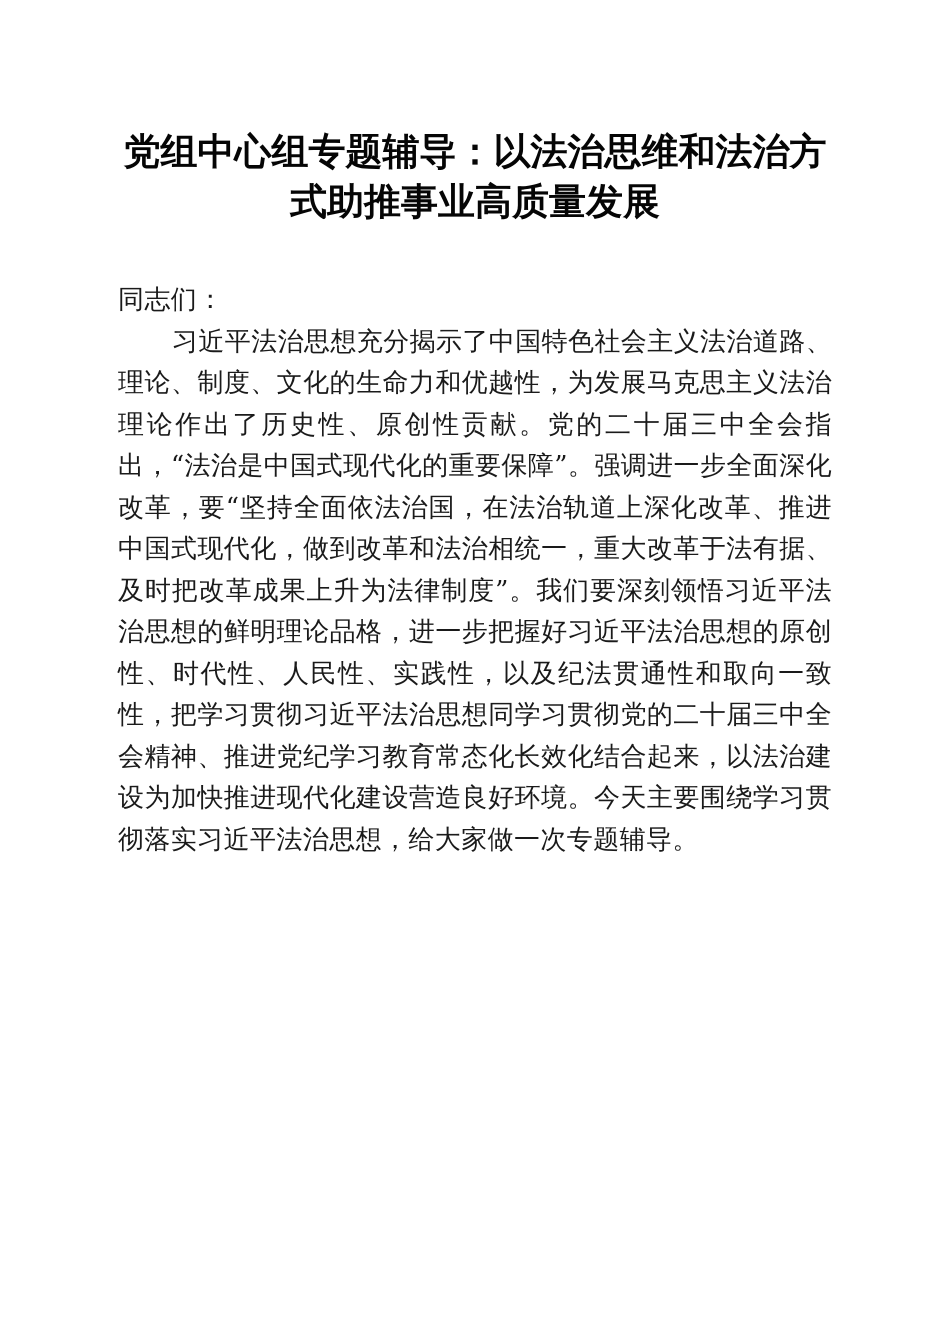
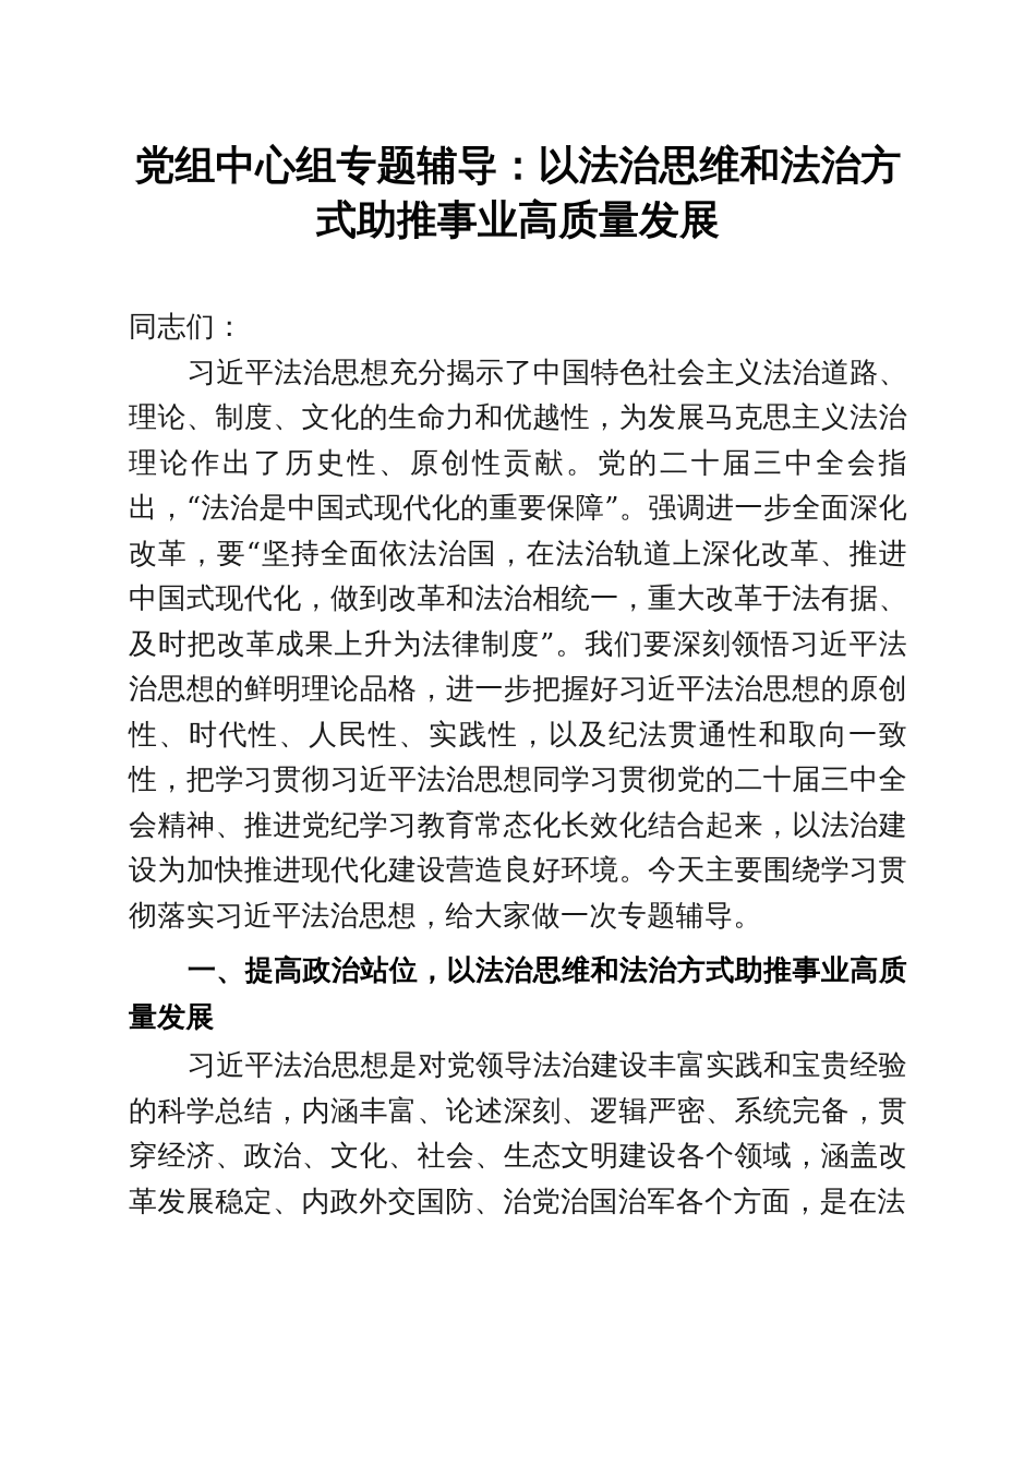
  党组中心组专题辅导：以法治思维和法治方式助推事业高质量发展
  同志们：
  习近平法治思想充分揭示了中国特色社会主义法治道路、理论、制度、文化的生命力和优越性，为发展马克思主义法治理论作出了历史性、原创性贡献。党的二十届三中全会指出，“法治是中国式现代化的重要保障”。强调进一步全面深化改革，要“坚持全面依法治国，在法治轨道上深化改革、推进中国式现代化，做到改革和法治相统一，重大改革于法有据、及时把改革成果上升为法律制度”。我们要深刻领悟习近平法治思想的鲜明理论品格，进一步把握好习近平法治思想的原创性、时代性、人民性、实践性，以及纪法贯通性和取向一致性，把学习贯彻习近平法治思想同学习贯彻党的二十届三中全会精神、推进党纪学习教育常态化长效化结合起来，以法治建设为加快推进现代化建设营造良好环境。今天主要围绕学习贯彻落实习近平法治思想，给大家做一次专题辅导。
+ 一、提高政治站位，以法治思维和法治方式助推事业高质量发展
+ 习近平法治思想是对党领导法治建设丰富实践和宝贵经验的科学总结，内涵丰富、论述深刻、逻辑严密、系统完备，贯穿经济、政治、文化、社会、生态文明建设各个领域，涵盖改革发展稳定、内政外交国防、治党治国治军各个方面，是在法
